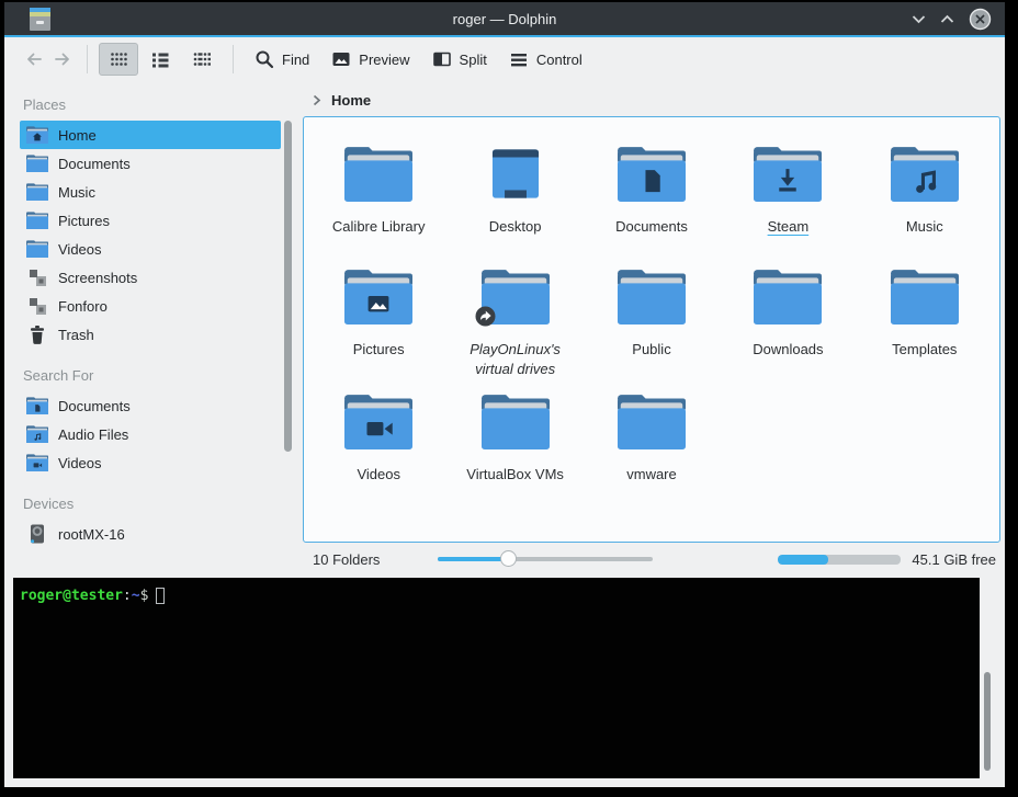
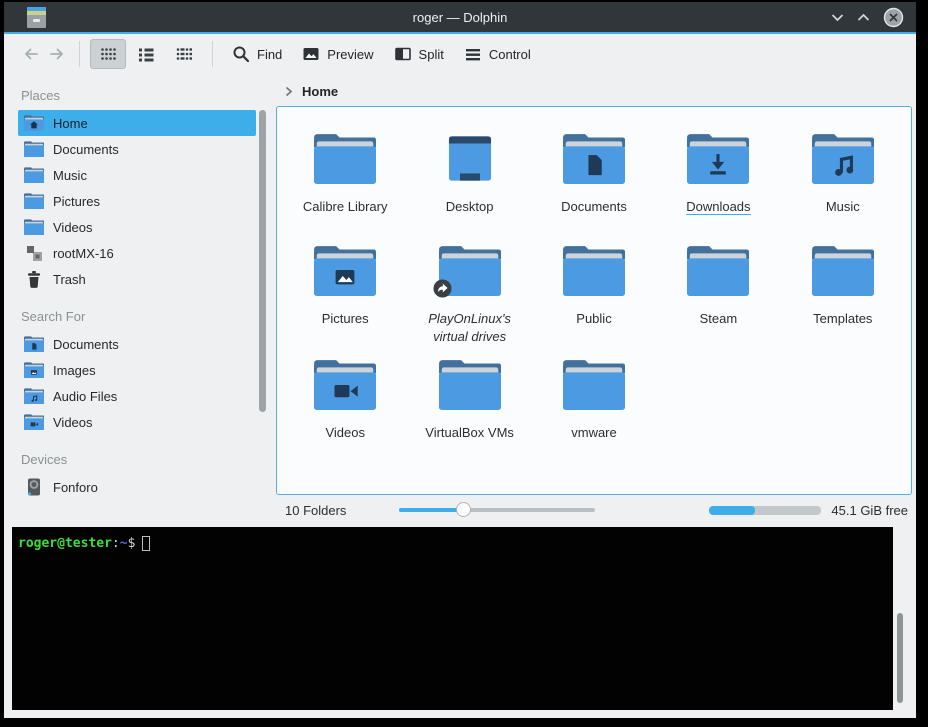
  roger — Dolphin
  Find
  Preview
  Split
  Control
  Places
  Home
  Documents
  Music
  Pictures
  Videos
- Screenshots
- Fonforo
+ rootMX-16
  Trash
  Search For
  Documents
+ Images
  Audio Files
  Videos
  Devices
- rootMX-16
+ Fonforo
  Home
  Calibre Library
  Desktop
  Documents
- Steam
+ Downloads
  Music
  Pictures
  PlayOnLinux's virtual drives
  Public
- Downloads
+ Steam
  Templates
  Videos
  VirtualBox VMs
  vmware
  10 Folders
  45.1 GiB free
  roger@tester:~$
